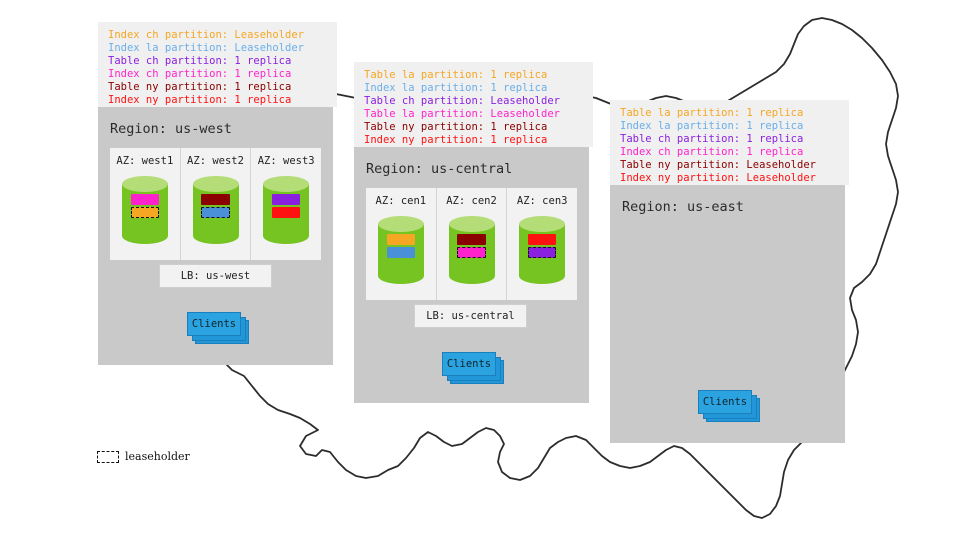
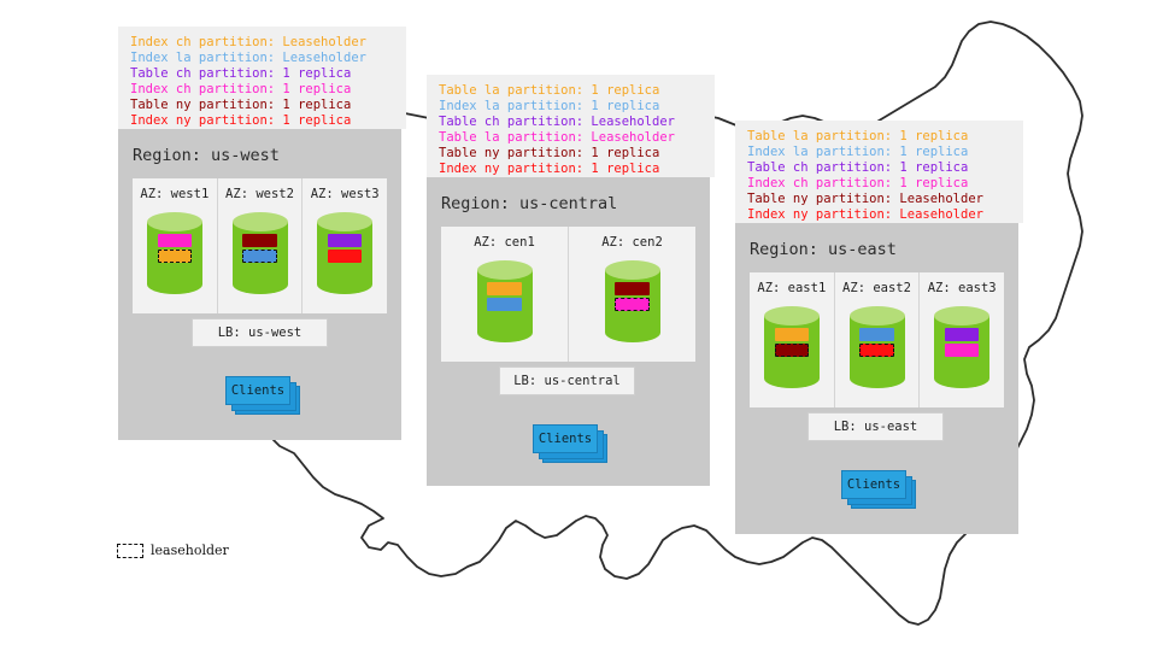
  Index ch partition: Leaseholder
  Index la partition: Leaseholder
  Table ch partition: 1 replica
  Index ch partition: 1 replica
  Table ny partition: 1 replica
  Index ny partition: 1 replica
  Region: us-west
  AZ: west1
  AZ: west2
  AZ: west3
  LB: us-west
  Clients
  Table la partition: 1 replica
  Index la partition: 1 replica
  Table ch partition: Leaseholder
  Table la partition: Leaseholder
  Table ny partition: 1 replica
  Index ny partition: 1 replica
  Region: us-central
  AZ: cen1
  AZ: cen2
- AZ: cen3
  LB: us-central
  Clients
  Table la partition: 1 replica
  Index la partition: 1 replica
  Table ch partition: 1 replica
  Index ch partition: 1 replica
  Table ny partition: Leaseholder
  Index ny partition: Leaseholder
  Region: us-east
+ AZ: east1
+ AZ: east2
+ AZ: east3
+ LB: us-east
  Clients
  leaseholder
